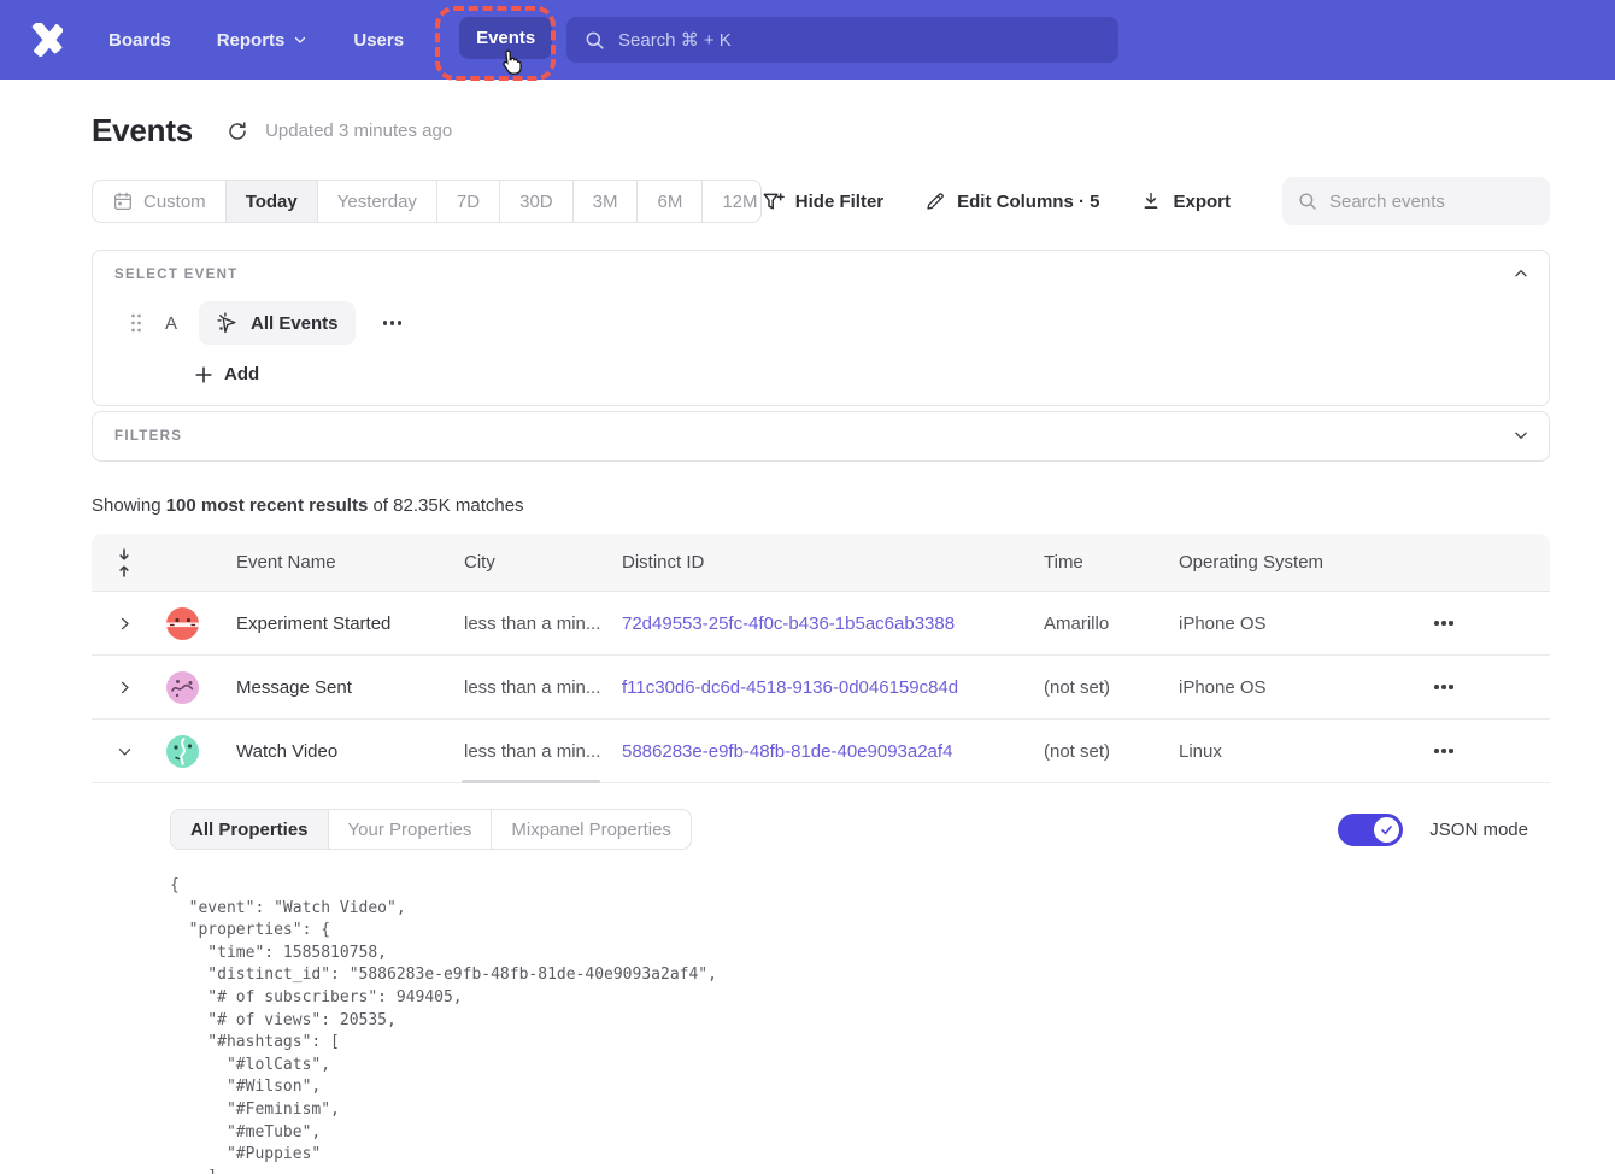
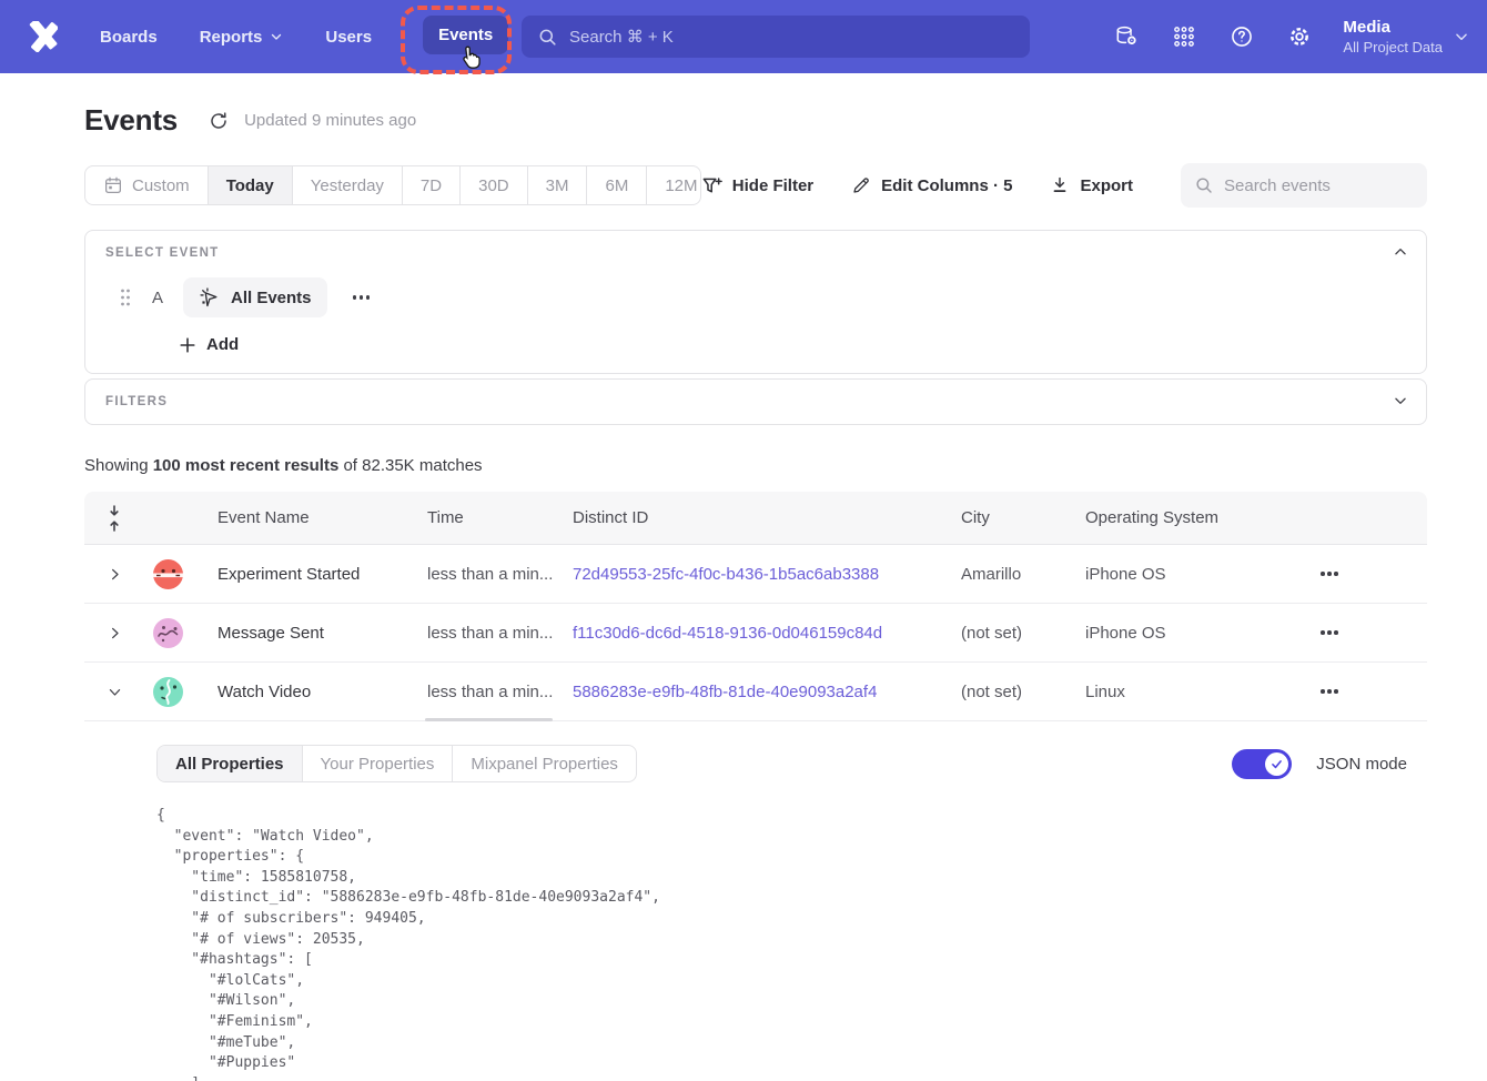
  Boards
  Reports
  Users
  Events
  Search ⌘ + K
+ Media
+ All Project Data
  Events
- Updated 3 minutes ago
+ Updated 9 minutes ago
  Custom
  Today
  Yesterday
  7D
  30D
  3M
  6M
  12M
  Hide Filter
  Edit Columns · 5
  Export
  Search events
  SELECT EVENT
  A
  All Events
  Add
  FILTERS
  Showing 100 most recent results of 82.35K matches
  Event Name
- City
+ Time
  Distinct ID
- Time
+ City
  Operating System
  Experiment Started
  less than a min...
  72d49553-25fc-4f0c-b436-1b5ac6ab3388
  Amarillo
  iPhone OS
  Message Sent
  less than a min...
  f11c30d6-dc6d-4518-9136-0d046159c84d
  (not set)
  iPhone OS
  Watch Video
  less than a min...
  5886283e-e9fb-48fb-81de-40e9093a2af4
  (not set)
  Linux
  All Properties
  Your Properties
  Mixpanel Properties
  JSON mode
  {
  "event": "Watch Video",
  "properties": {
  "time": 1585810758,
  "distinct_id": "5886283e-e9fb-48fb-81de-40e9093a2af4",
  "# of subscribers": 949405,
  "# of views": 20535,
  "#hashtags": [
  "#lolCats",
  "#Wilson",
  "#Feminism",
  "#meTube",
  "#Puppies"
